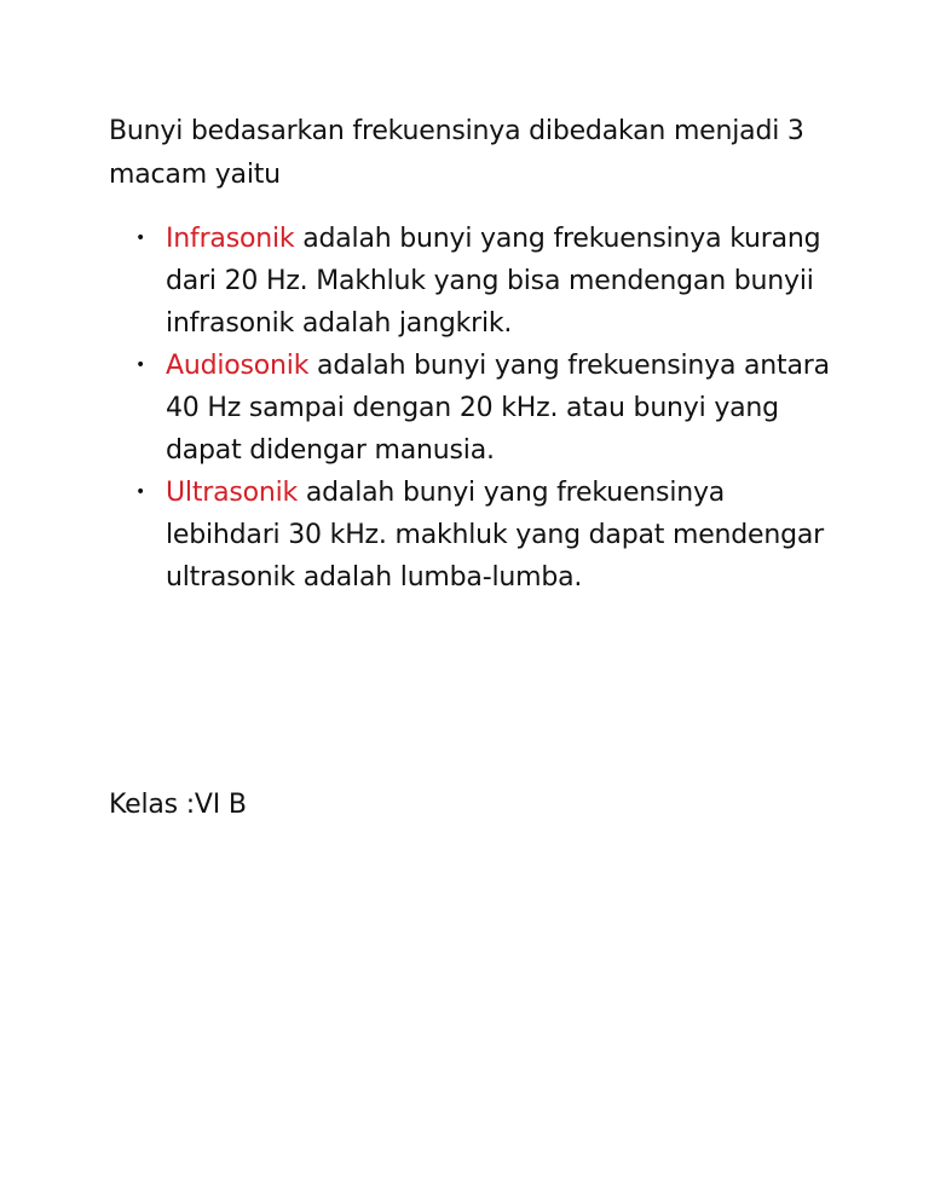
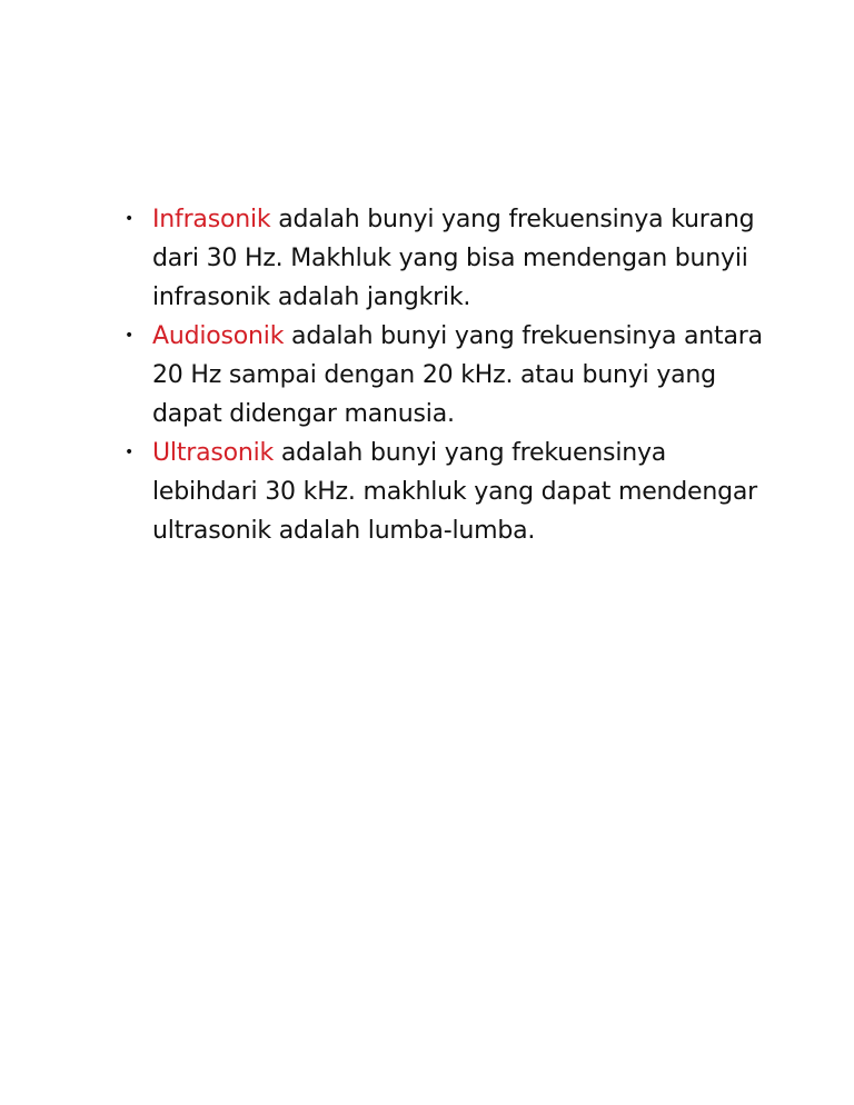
- Bunyi bedasarkan frekuensinya dibedakan menjadi 3 macam yaitu
  •
- Infrasonik adalah bunyi yang frekuensinya kurang dari 20 Hz. Makhluk yang bisa mendengan bunyii infrasonik adalah jangkrik.
+ Infrasonik adalah bunyi yang frekuensinya kurang dari 30 Hz. Makhluk yang bisa mendengan bunyii infrasonik adalah jangkrik.
  •
- Audiosonik adalah bunyi yang frekuensinya antara 40 Hz sampai dengan 20 kHz. atau bunyi yang dapat didengar manusia.
+ Audiosonik adalah bunyi yang frekuensinya antara 20 Hz sampai dengan 20 kHz. atau bunyi yang dapat didengar manusia.
  •
  Ultrasonik adalah bunyi yang frekuensinya lebihdari 30 kHz. makhluk yang dapat mendengar ultrasonik adalah lumba-lumba.
- Kelas :VI B
